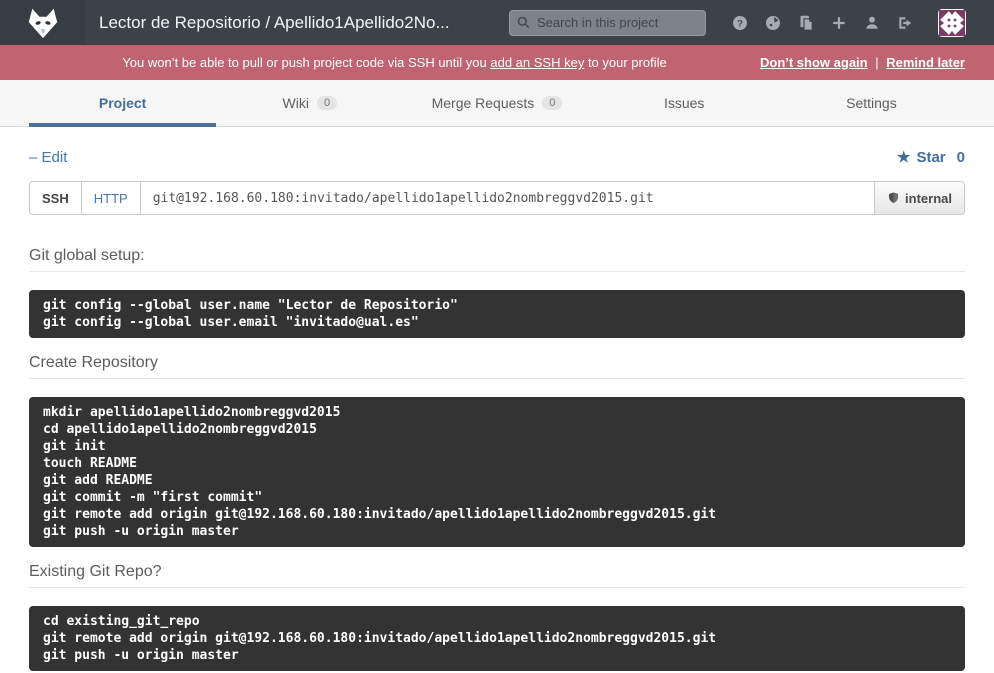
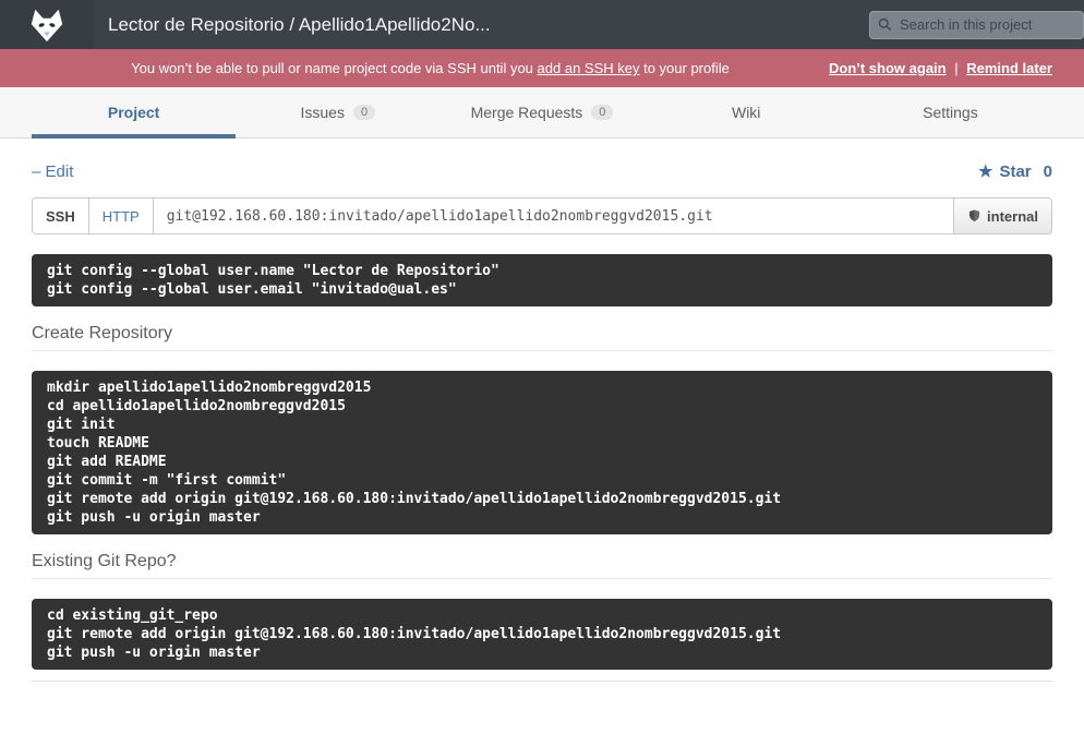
  Lector de Repositorio / Apellido1Apellido2No...
  Search in this project
- ?
- You won’t be able to pull or push project code via SSH until you add an SSH key to your profile
+ You won’t be able to pull or name project code via SSH until you add an SSH key to your profile
  Don’t show again | Remind later
  Project
- Wiki
+ Issues
  0
  Merge Requests
  0
- Issues
+ Wiki
  Settings
  – Edit
  ★
  Star
  0
  SSH
  HTTP
  git@192.168.60.180:invitado/apellido1apellido2nombreggvd2015.git
  internal
- Git global setup:
  git config --global user.name "Lector de Repositorio"
  git config --global user.email "invitado@ual.es"
  Create Repository
  mkdir apellido1apellido2nombreggvd2015
  cd apellido1apellido2nombreggvd2015
  git init
  touch README
  git add README
  git commit -m "first commit"
  git remote add origin git@192.168.60.180:invitado/apellido1apellido2nombreggvd2015.git
  git push -u origin master
  Existing Git Repo?
  cd existing_git_repo
  git remote add origin git@192.168.60.180:invitado/apellido1apellido2nombreggvd2015.git
  git push -u origin master
